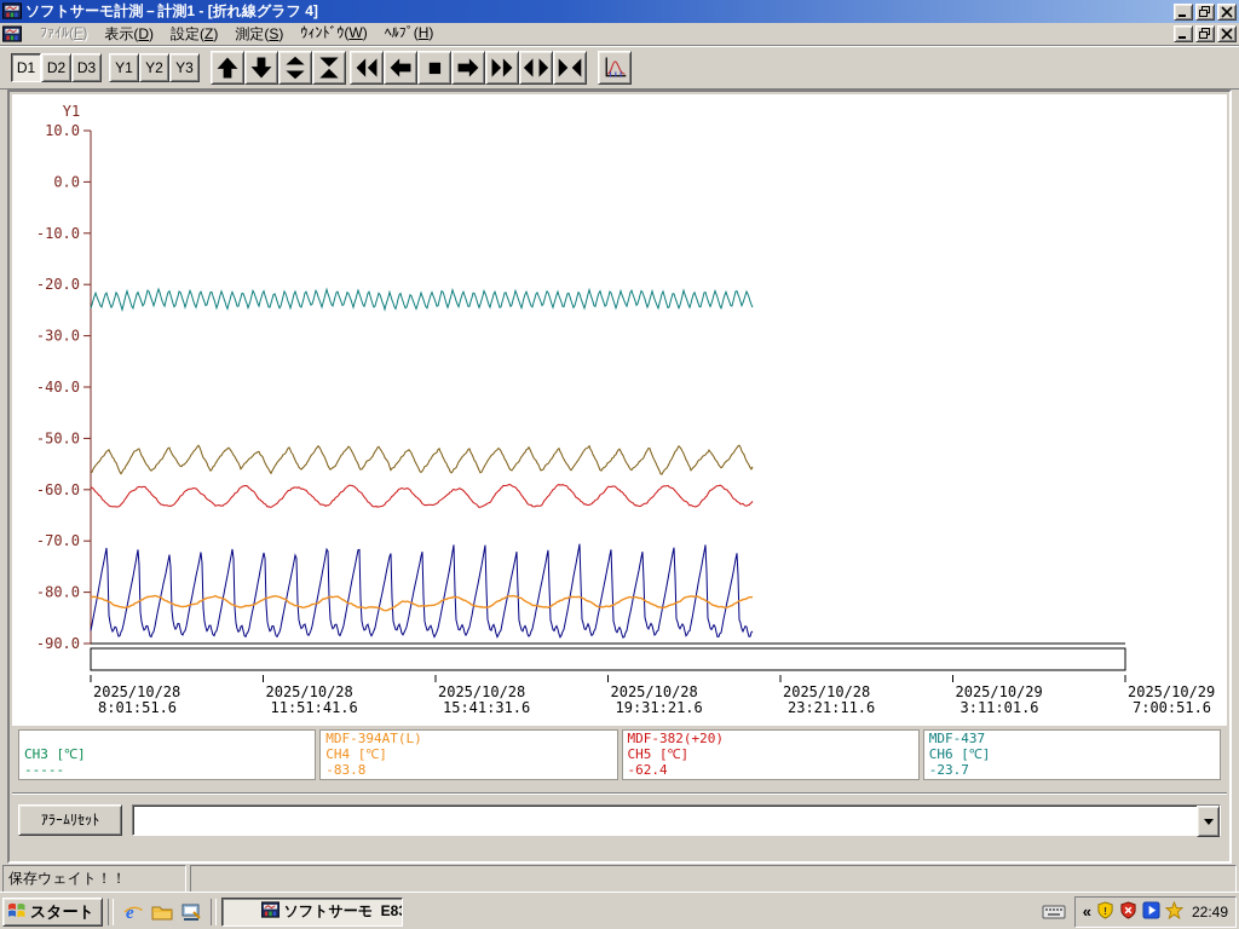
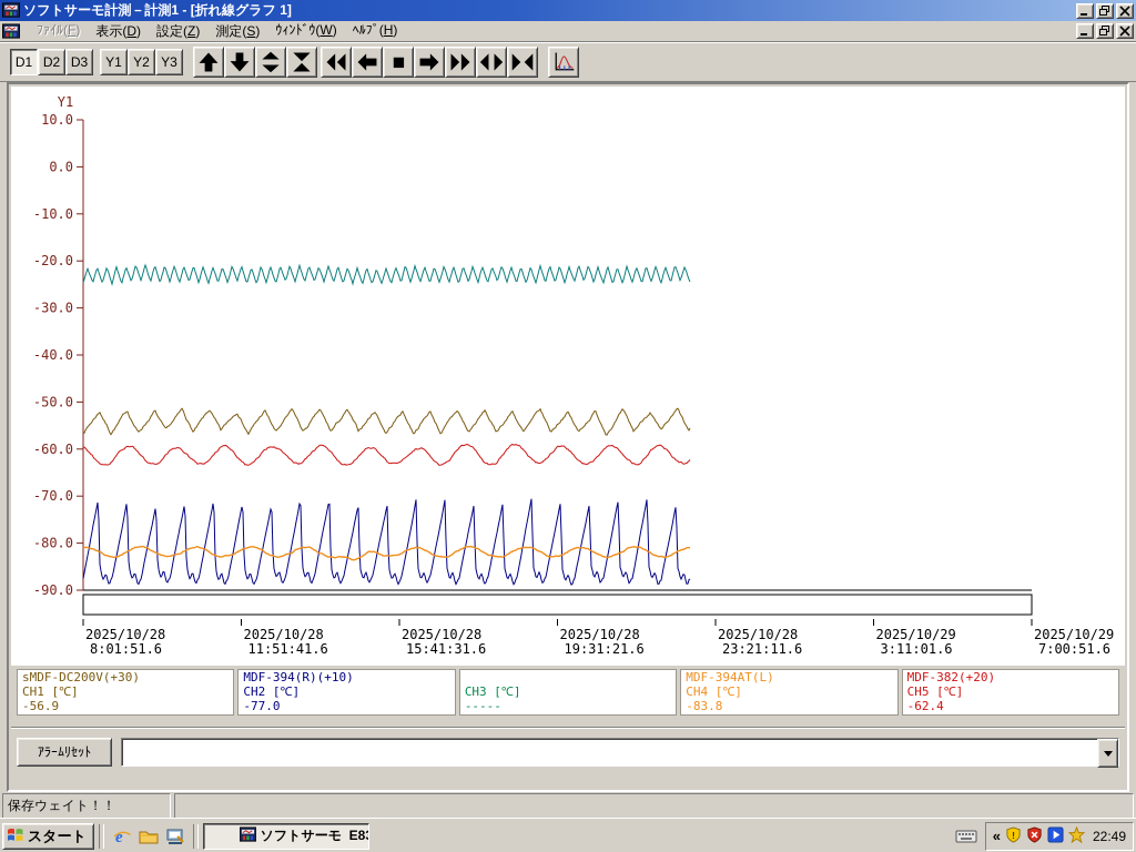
- ソフトサーモ計測－計測1 - [折れ線グラフ 4]
+ ソフトサーモ計測－計測1 - [折れ線グラフ 1]
  ﾌｧｲﾙ(F)
  表示(D)
  設定(Z)
  測定(S)
  ｳｨﾝﾄﾞｳ(W)
  ﾍﾙﾌﾟ(H)
  D1
  D2
  D3
  Y1
  Y2
  Y3
  Y1
  10.0
  0.0
  -10.0
  -20.0
  -30.0
  -40.0
  -50.0
  -60.0
  -70.0
  -80.0
  -90.0
  2025/10/28
  8:01:51.6
  2025/10/28
  11:51:41.6
  2025/10/28
  15:41:31.6
  2025/10/28
  19:31:21.6
  2025/10/28
  23:21:11.6
  2025/10/29
  3:11:01.6
  2025/10/29
  7:00:51.6
+ sMDF-DC200V(+30)
+ CH1 [℃]
+ -56.9
+ MDF-394(R)(+10)
+ CH2 [℃]
+ -77.0
  CH3 [℃]
  -----
  MDF-394AT(L)
  CH4 [℃]
  -83.8
  MDF-382(+20)
  CH5 [℃]
  -62.4
- MDF-437
- CH6 [℃]
- -23.7
  ｱﾗｰﾑﾘｾｯﾄ
  保存ウェイト！！
  スタート
  e
  ソフトサーモ E8
  «
  !
  22:49
